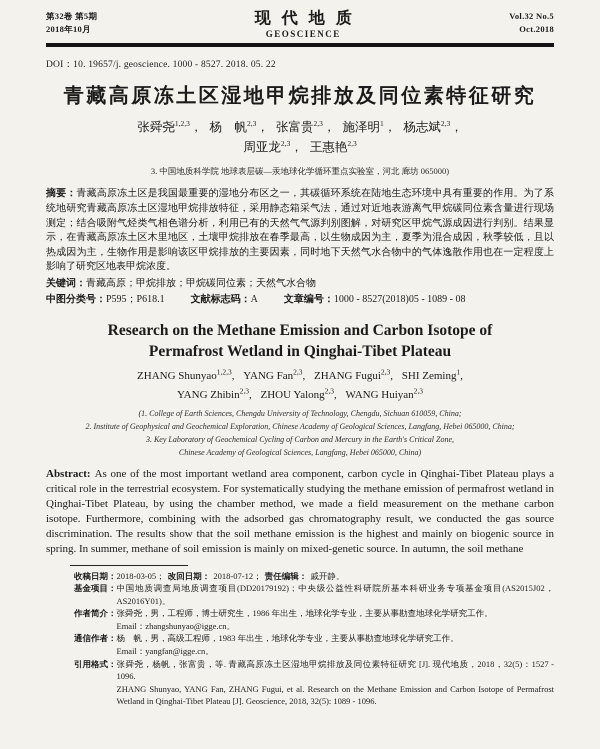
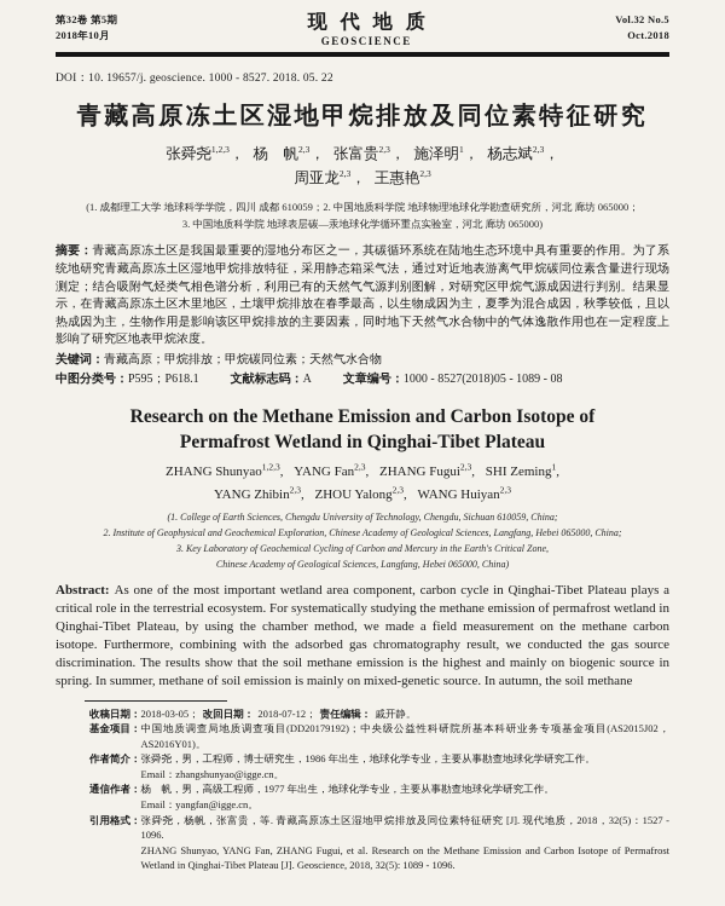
  第32卷 第5期
  2018年10月
  现代地质
  GEOSCIENCE
  Vol.32 No.5
  Oct.2018
  DOI：10. 19657/j. geoscience. 1000 - 8527. 2018. 05. 22
  青藏高原冻土区湿地甲烷排放及同位素特征研究
  张舜尧1,2,3， 杨 帆2,3， 张富贵2,3， 施泽明1， 杨志斌2,3，
  周亚龙2,3， 王惠艳2,3
+ (1. 成都理工大学 地球科学学院，四川 成都 610059；2. 中国地质科学院 地球物理地球化学勘查研究所，河北 廊坊 065000；
  3. 中国地质科学院 地球表层碳—汞地球化学循环重点实验室，河北 廊坊 065000)
  摘要：青藏高原冻土区是我国最重要的湿地分布区之一，其碳循环系统在陆地生态环境中具有重要的作用。为了系统地研究青藏高原冻土区湿地甲烷排放特征，采用静态箱采气法，通过对近地表游离气甲烷碳同位素含量进行现场测定；结合吸附气烃类气相色谱分析，利用已有的天然气气源判别图解，对研究区甲烷气源成因进行判别。结果显示，在青藏高原冻土区木里地区，土壤甲烷排放在春季最高，以生物成因为主，夏季为混合成因，秋季较低，且以热成因为主，生物作用是影响该区甲烷排放的主要因素，同时地下天然气水合物中的气体逸散作用也在一定程度上影响了研究区地表甲烷浓度。
  关键词：青藏高原；甲烷排放；甲烷碳同位素；天然气水合物
  中图分类号：P595；P618.1
  文献标志码：A
  文章编号：1000 - 8527(2018)05 - 1089 - 08
  Research on the Methane Emission and Carbon Isotope of
  Permafrost Wetland in Qinghai-Tibet Plateau
  ZHANG Shunyao1,2,3, YANG Fan2,3, ZHANG Fugui2,3, SHI Zeming1,
  YANG Zhibin2,3, ZHOU Yalong2,3, WANG Huiyan2,3
  (1. College of Earth Sciences, Chengdu University of Technology, Chengdu, Sichuan 610059, China;
  2. Institute of Geophysical and Geochemical Exploration, Chinese Academy of Geological Sciences, Langfang, Hebei 065000, China;
  3. Key Laboratory of Geochemical Cycling of Carbon and Mercury in the Earth's Critical Zone,
  Chinese Academy of Geological Sciences, Langfang, Hebei 065000, China)
  Abstract: As one of the most important wetland area component, carbon cycle in Qinghai-Tibet Plateau plays a critical role in the terrestrial ecosystem. For systematically studying the methane emission of permafrost wetland in Qinghai-Tibet Plateau, by using the chamber method, we made a field measurement on the methane carbon isotope. Furthermore, combining with the adsorbed gas chromatography result, we conducted the gas source discrimination. The results show that the soil methane emission is the highest and mainly on biogenic source in spring. In summer, methane of soil emission is mainly on mixed-genetic source. In autumn, the soil methane
  收稿日期：
  2018-03-05； 改回日期： 2018-07-12； 责任编辑： 戚开静。
  基金项目：
  中国地质调查局地质调查项目(DD20179192)；中央级公益性科研院所基本科研业务专项基金项目(AS2015J02，AS2016Y01)。
  作者简介：
  张舜尧，男，工程师，博士研究生，1986 年出生，地球化学专业，主要从事勘查地球化学研究工作。
  Email：zhangshunyao@igge.cn。
  通信作者：
- 杨 帆，男，高级工程师，1983 年出生，地球化学专业，主要从事勘查地球化学研究工作。
+ 杨 帆，男，高级工程师，1977 年出生，地球化学专业，主要从事勘查地球化学研究工作。
  Email：yangfan@igge.cn。
  引用格式：
  张舜尧，杨帆，张富贵，等. 青藏高原冻土区湿地甲烷排放及同位素特征研究 [J]. 现代地质，2018，32(5)：1527 - 1096.
  ZHANG Shunyao, YANG Fan, ZHANG Fugui, et al. Research on the Methane Emission and Carbon Isotope of Permafrost Wetland in Qinghai-Tibet Plateau [J]. Geoscience, 2018, 32(5): 1089 - 1096.
